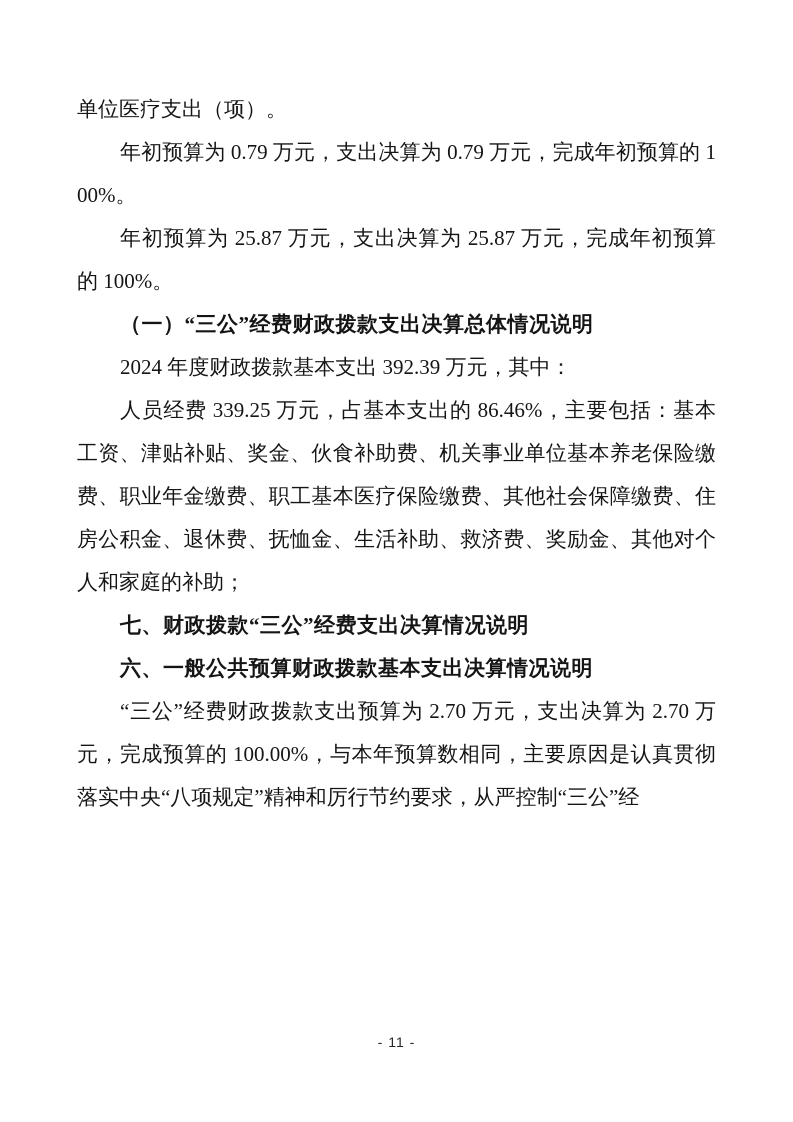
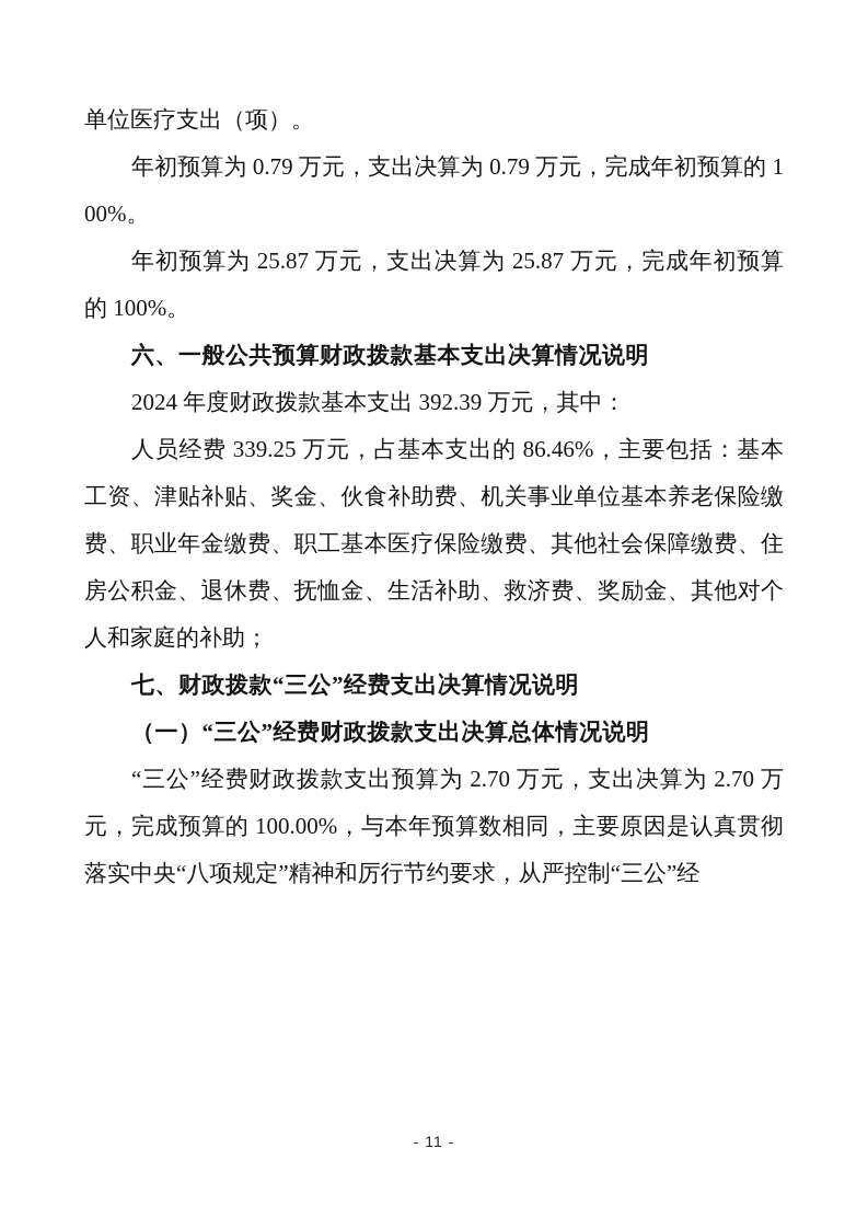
  单位医疗支出（项）。
  年初预算为 0.79 万元，支出决算为 0.79 万元，完成年初预算的 100%。
  年初预算为 25.87 万元，支出决算为 25.87 万元，完成年初预算的 100%。
- （一）“三公”经费财政拨款支出决算总体情况说明
+ 六、一般公共预算财政拨款基本支出决算情况说明
  2024 年度财政拨款基本支出 392.39 万元，其中：
  人员经费 339.25 万元，占基本支出的 86.46%，主要包括：基本工资、津贴补贴、奖金、伙食补助费、机关事业单位基本养老保险缴费、职业年金缴费、职工基本医疗保险缴费、其他社会保障缴费、住房公积金、退休费、抚恤金、生活补助、救济费、奖励金、其他对个人和家庭的补助；
  七、财政拨款“三公”经费支出决算情况说明
- 六、一般公共预算财政拨款基本支出决算情况说明
+ （一）“三公”经费财政拨款支出决算总体情况说明
  “三公”经费财政拨款支出预算为 2.70 万元，支出决算为 2.70 万元，完成预算的 100.00%，与本年预算数相同，主要原因是认真贯彻落实中央“八项规定”精神和厉行节约要求，从严控制“三公”经
  - 11 -
